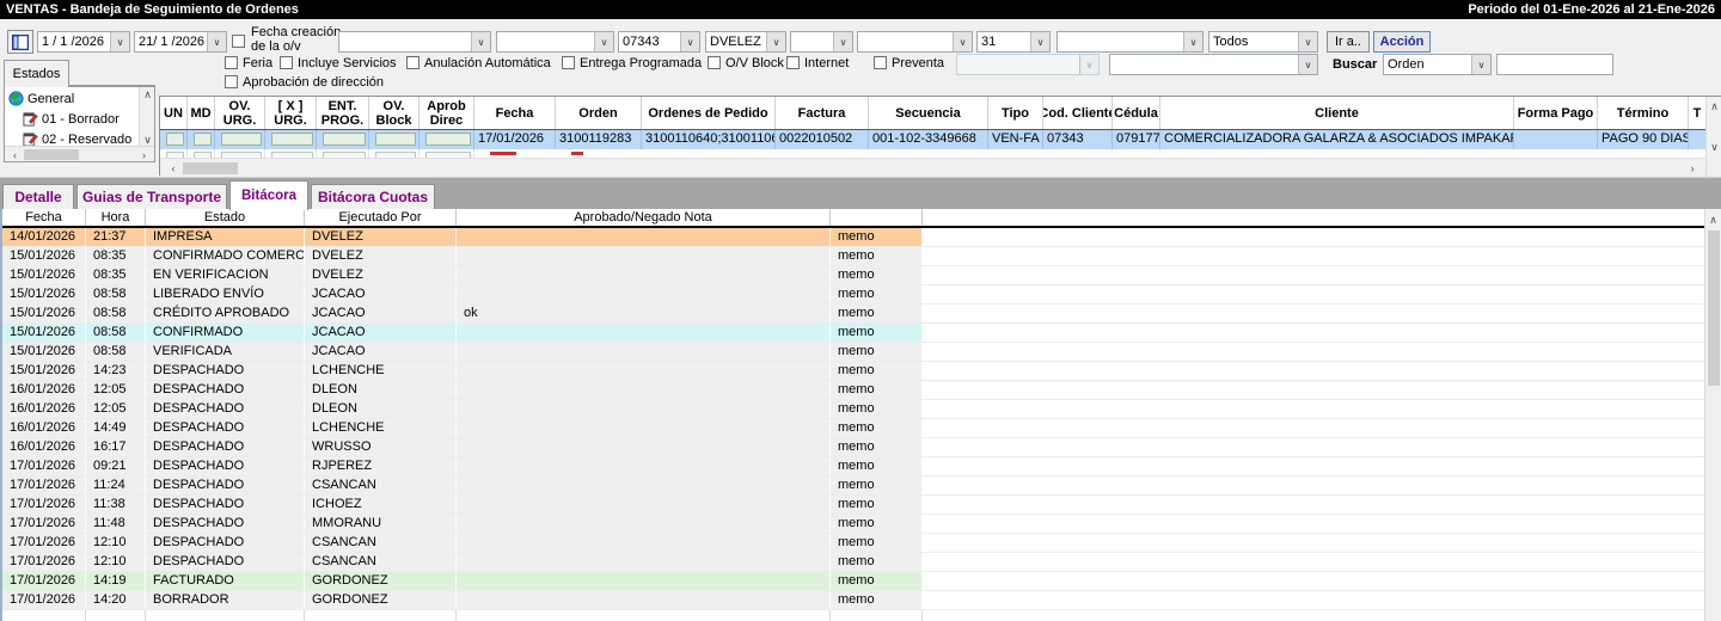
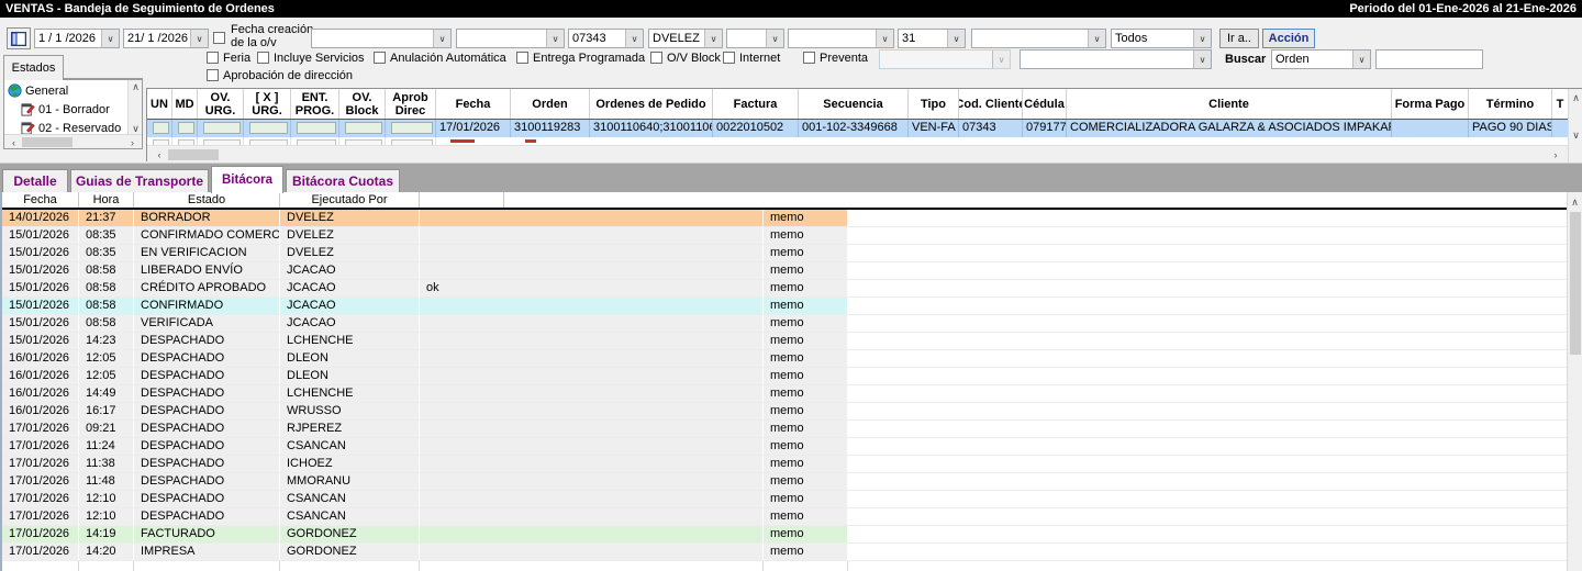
  VENTAS - Bandeja de Seguimiento de Ordenes
  Periodo del 01-Ene-2026 al 21-Ene-2026
  1 / 1 /2026
  ∨
  21/ 1 /2026
  ∨
  Fecha creació
  de la o/v
  ∨
  ∨
  07343
  ∨
  DVELEZ
  ∨
  ∨
  ∨
  31
  ∨
  ∨
  Todos
  ∨
  Ir a..
  Acción
  Feria
  Incluye Servicios
  Anulación Automática
  Entrega Programada
  O/V Block
  Internet
  Preventa
  ∨
  ∨
  Buscar
  Orden
  ∨
  Aprobación de dirección
  Estados
  General
  01 - Borrador
  02 - Reservado
  ∧
  ∨
  ‹
  ›
  UN
  MD
  OV. URG.
  [ X ] URG.
  ENT. PROG.
  OV. Block
  Aprob Direc
  Fecha
  Orden
  Ordenes de Pedido
  Factura
  Secuencia
  Tipo
  Cod. Cliente
  Cédula
  Cliente
  Forma Pago
  Término
  T
  17/01/2026
  3100119283
  3100110640;31001106
  0022010502
  001-102-3349668
  VEN-FA
  07343
  COMERCIALIZADORA GALARZA & ASOCIADOS IMPAKA
  PAGO 90 DIAS
  ‹
  ›
  ∧
  ∨
  Detalle
  Guias de Transporte
  Bitácora
  Bitácora Cuotas
  Fecha
  Hora
  Estado
  Ejecutado Por
- Aprobado/Negado Nota
  14/01/2026
  21:37
- IMPRESA
+ BORRADOR
  DVELEZ
  memo
  15/01/2026
  08:35
  CONFIRMADO COMERC
  DVELEZ
  memo
  15/01/2026
  08:35
  EN VERIFICACION
  DVELEZ
  memo
  15/01/2026
  08:58
  LIBERADO ENVÍO
  JCACAO
  memo
  15/01/2026
  08:58
  CRÉDITO APROBADO
  JCACAO
  ok
  memo
  15/01/2026
  08:58
  CONFIRMADO
  JCACAO
  memo
  15/01/2026
  08:58
  VERIFICADA
  JCACAO
  memo
  15/01/2026
  14:23
  DESPACHADO
  LCHENCHE
  memo
  16/01/2026
  12:05
  DESPACHADO
  DLEON
  memo
  16/01/2026
  12:05
  DESPACHADO
  DLEON
  memo
  16/01/2026
  14:49
  DESPACHADO
  LCHENCHE
  memo
  16/01/2026
  16:17
  DESPACHADO
  WRUSSO
  memo
  17/01/2026
  09:21
  DESPACHADO
  RJPEREZ
  memo
  17/01/2026
  11:24
  DESPACHADO
  CSANCAN
  memo
  17/01/2026
  11:38
  DESPACHADO
  ICHOEZ
  memo
  17/01/2026
  11:48
  DESPACHADO
  MMORANU
  memo
  17/01/2026
  12:10
  DESPACHADO
  CSANCAN
  memo
  17/01/2026
  12:10
  DESPACHADO
  CSANCAN
  memo
  17/01/2026
  14:19
  FACTURADO
  GORDONEZ
  memo
  17/01/2026
  14:20
- BORRADOR
+ IMPRESA
  GORDONEZ
  memo
  ∧
